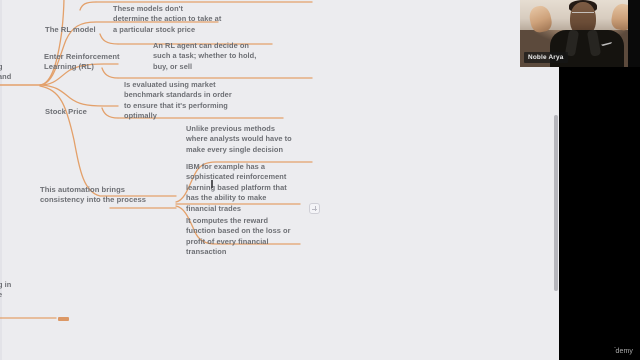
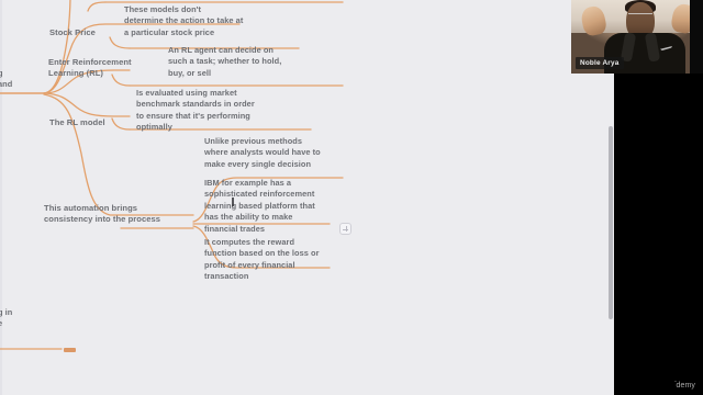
  g
  and
- The RL model
+ Stock Price
  These models don't
  determine the action to take at
  a particular stock price
  Enter Reinforcement
  Learning (RL)
  An RL agent can decide on
  such a task; whether to hold,
  buy, or sell
- Stock Price
+ The RL model
  Is evaluated using market
  benchmark standards in order
  to ensure that it's performing
  optimally
  This automation brings
  consistency into the process
  Unlike previous methods
  where analysts would have to
  make every single decision
  IBM for example has a
  sophisticated reinforcement
  learning based platform that
  has the ability to make
  financial trades
  It computes the reward
  function based on the loss or
  profit of every financial
  transaction
  g in
  e
